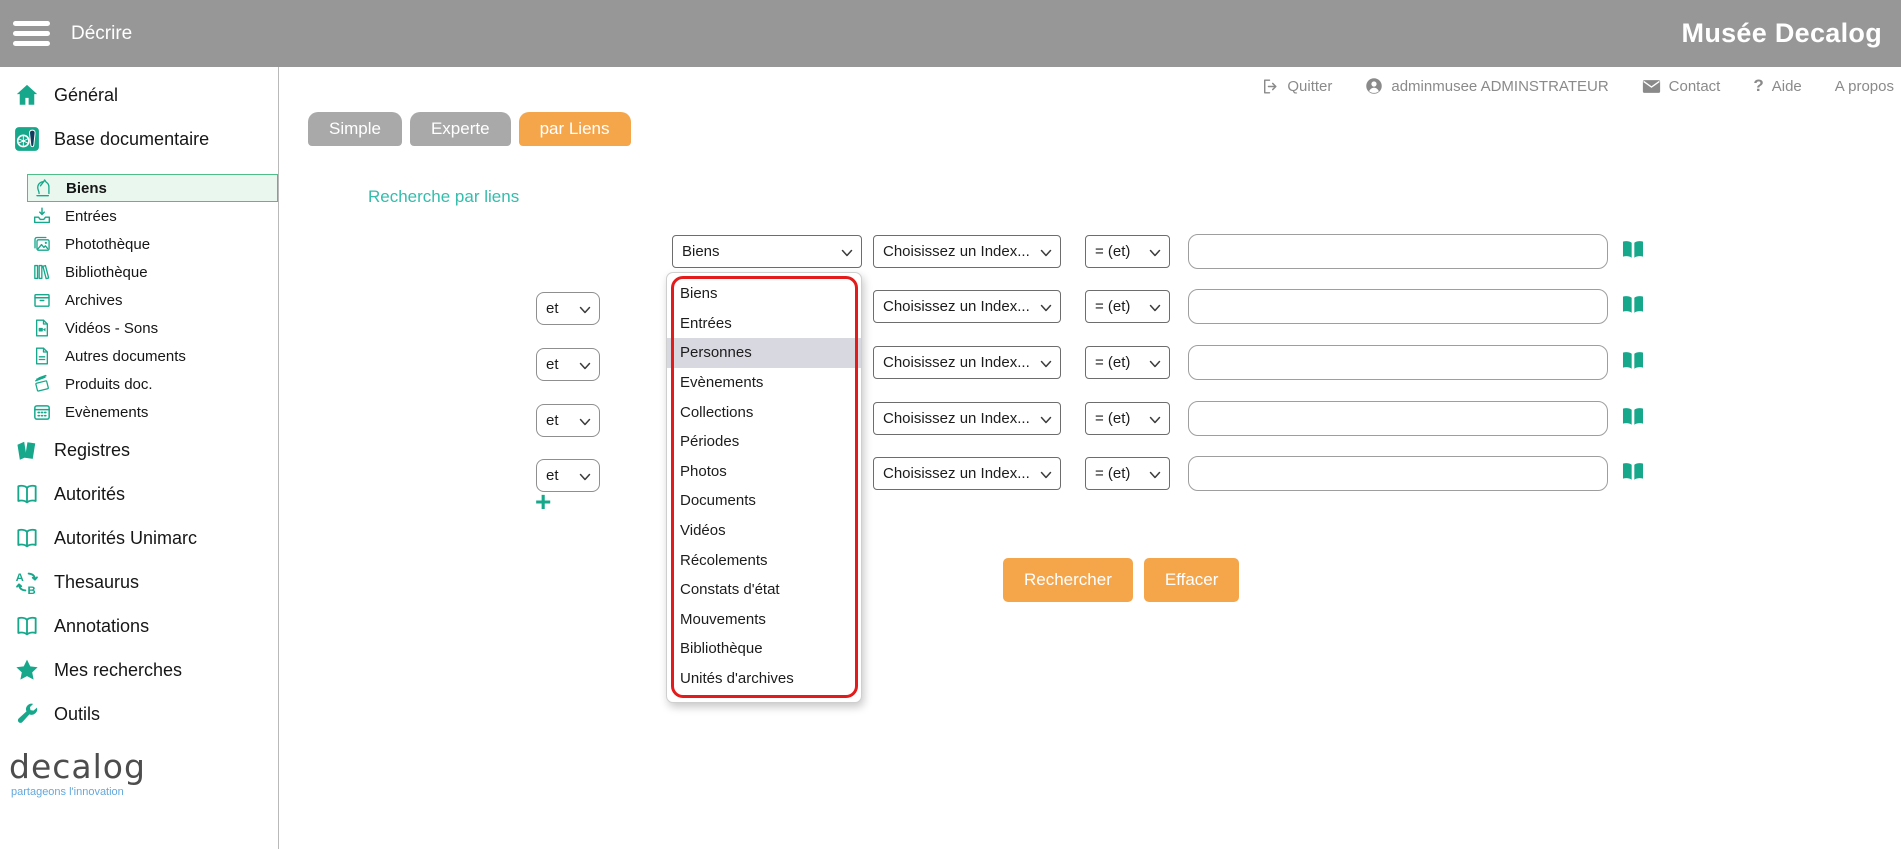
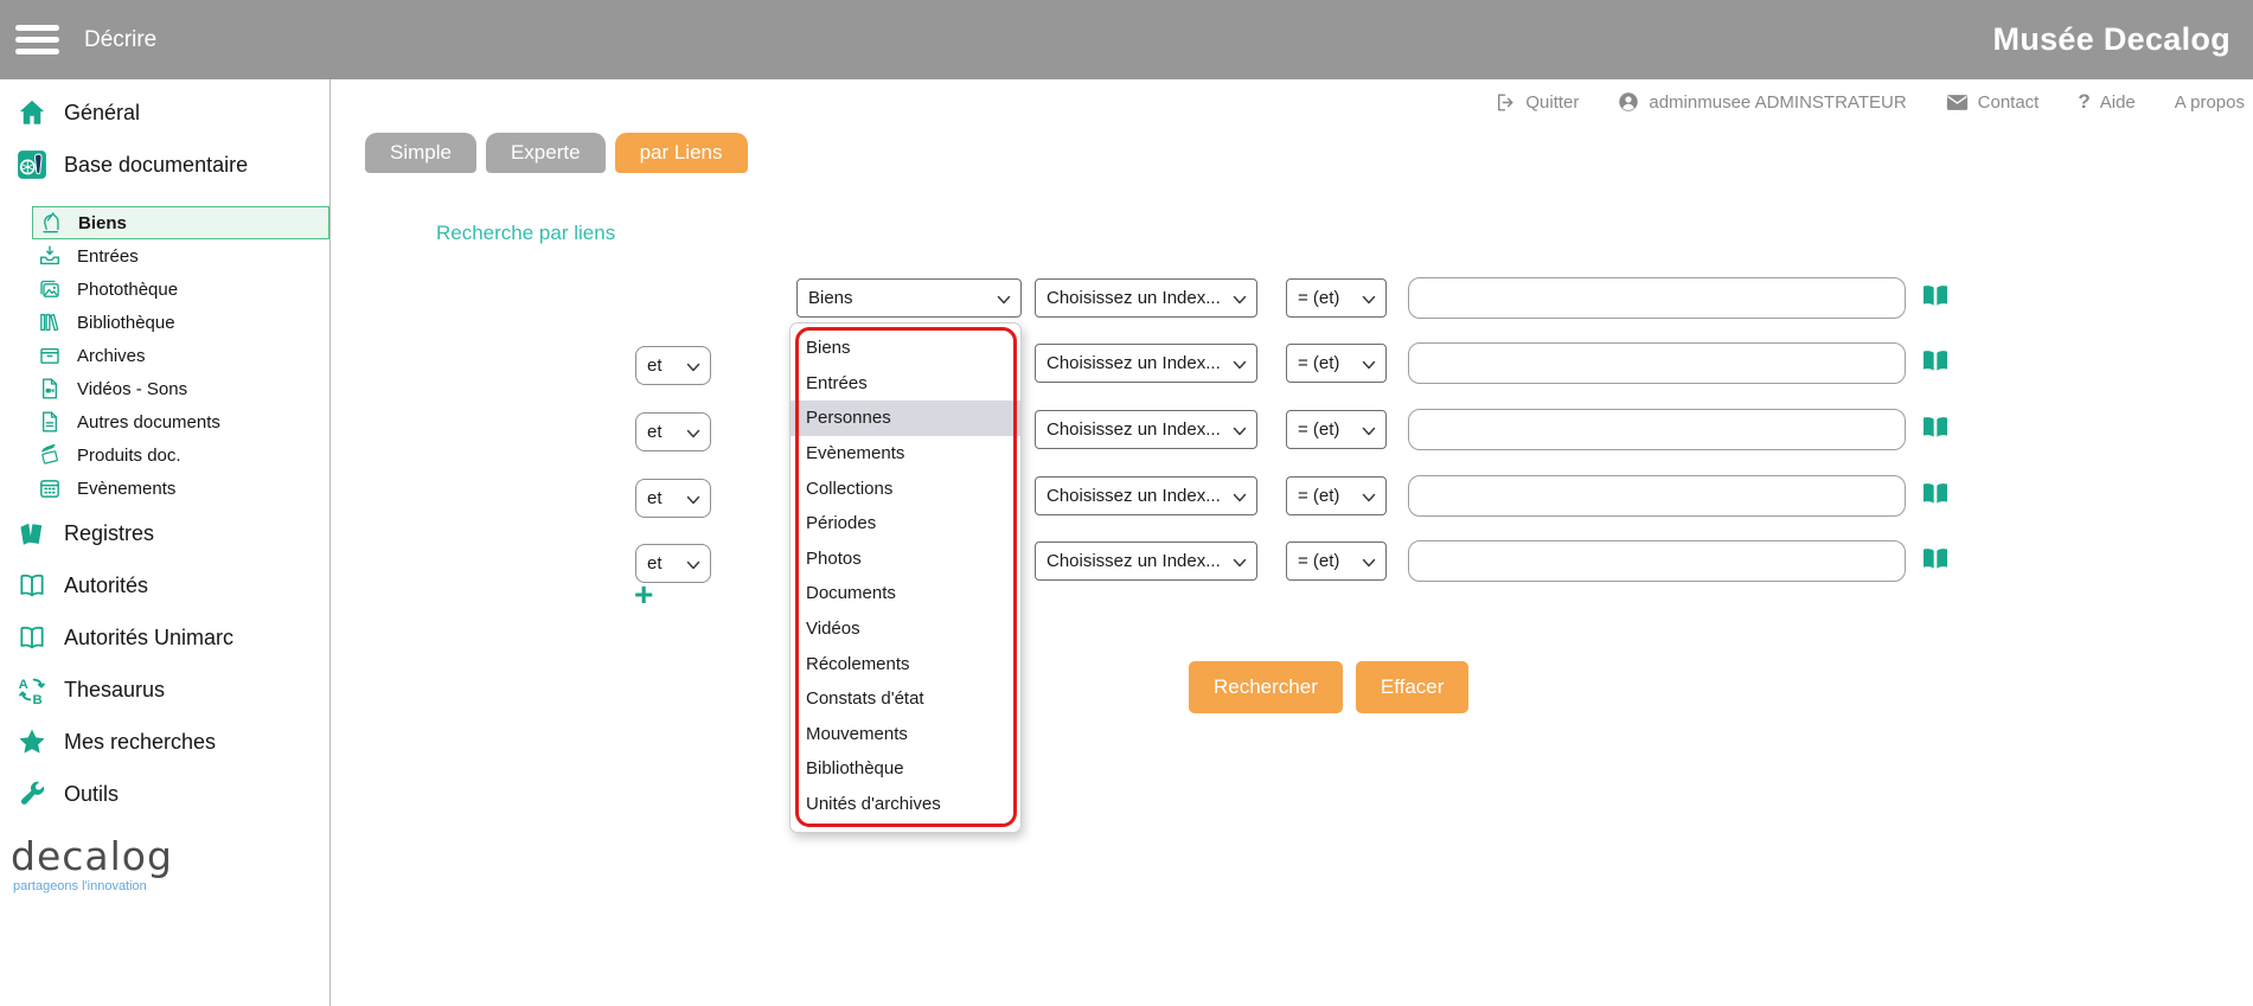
  Décrire
  Musée Decalog
  Général
  Base documentaire
  Biens
  Entrées
  Photothèque
  Bibliothèque
  Archives
  Vidéos - Sons
  Autres documents
  Produits doc.
  Evènements
  Registres
  Autorités
  Autorités Unimarc
  A
  B
  Thesaurus
- Annotations
  Mes recherches
  Outils
  decalog
  partageons l'innovation
  Quitter
  adminmusee ADMINSTRATEUR
  Contact
  ?
  Aide
  A propos
  Simple
  Experte
  par Liens
  Recherche par liens
  Biens
  Choisissez un Index...
  = (et)
  et
  Choisissez un Index...
  = (et)
  et
  Choisissez un Index...
  = (et)
  et
  Choisissez un Index...
  = (et)
  et
  Choisissez un Index...
  = (et)
  Biens
  Entrées
  Personnes
  Evènements
  Collections
  Périodes
  Photos
  Documents
  Vidéos
  Récolements
  Constats d'état
  Mouvements
  Bibliothèque
  Unités d'archives
  +
  Rechercher
  Effacer
